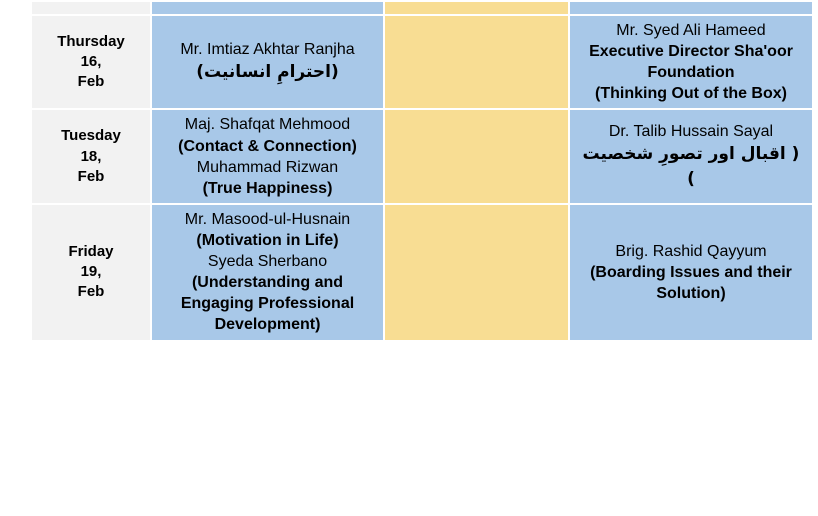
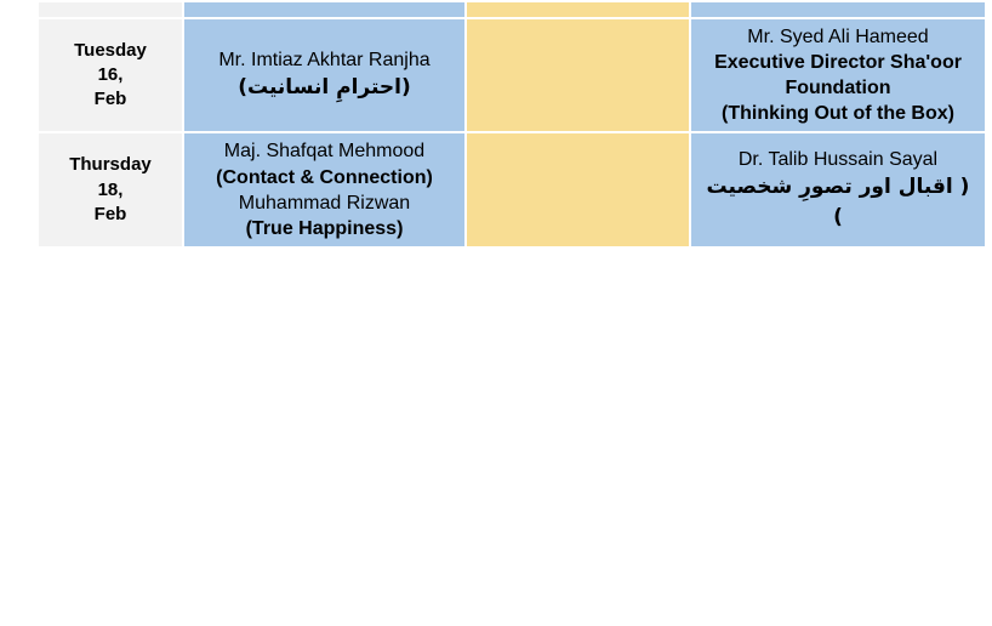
- Thursday 16, Feb	Mr. Imtiaz Akhtar Ranjha (احترامِ انسانیت)		Mr. Syed Ali Hameed Executive Director Sha'oor Foundation (Thinking Out of the Box)
+ Tuesday 16, Feb	Mr. Imtiaz Akhtar Ranjha (احترامِ انسانیت)		Mr. Syed Ali Hameed Executive Director Sha'oor Foundation (Thinking Out of the Box)
- Tuesday 18, Feb	Maj. Shafqat Mehmood (Contact & Connection) Muhammad Rizwan (True Happiness)		Dr. Talib Hussain Sayal ( اقبال اور تصورِ شخصیت )
+ Thursday 18, Feb	Maj. Shafqat Mehmood (Contact & Connection) Muhammad Rizwan (True Happiness)		Dr. Talib Hussain Sayal ( اقبال اور تصورِ شخصیت )
- Friday 19, Feb	Mr. Masood-ul-Husnain (Motivation in Life) Syeda Sherbano (Understanding and Engaging Professional Development)		Brig. Rashid Qayyum (Boarding Issues and their Solution)
